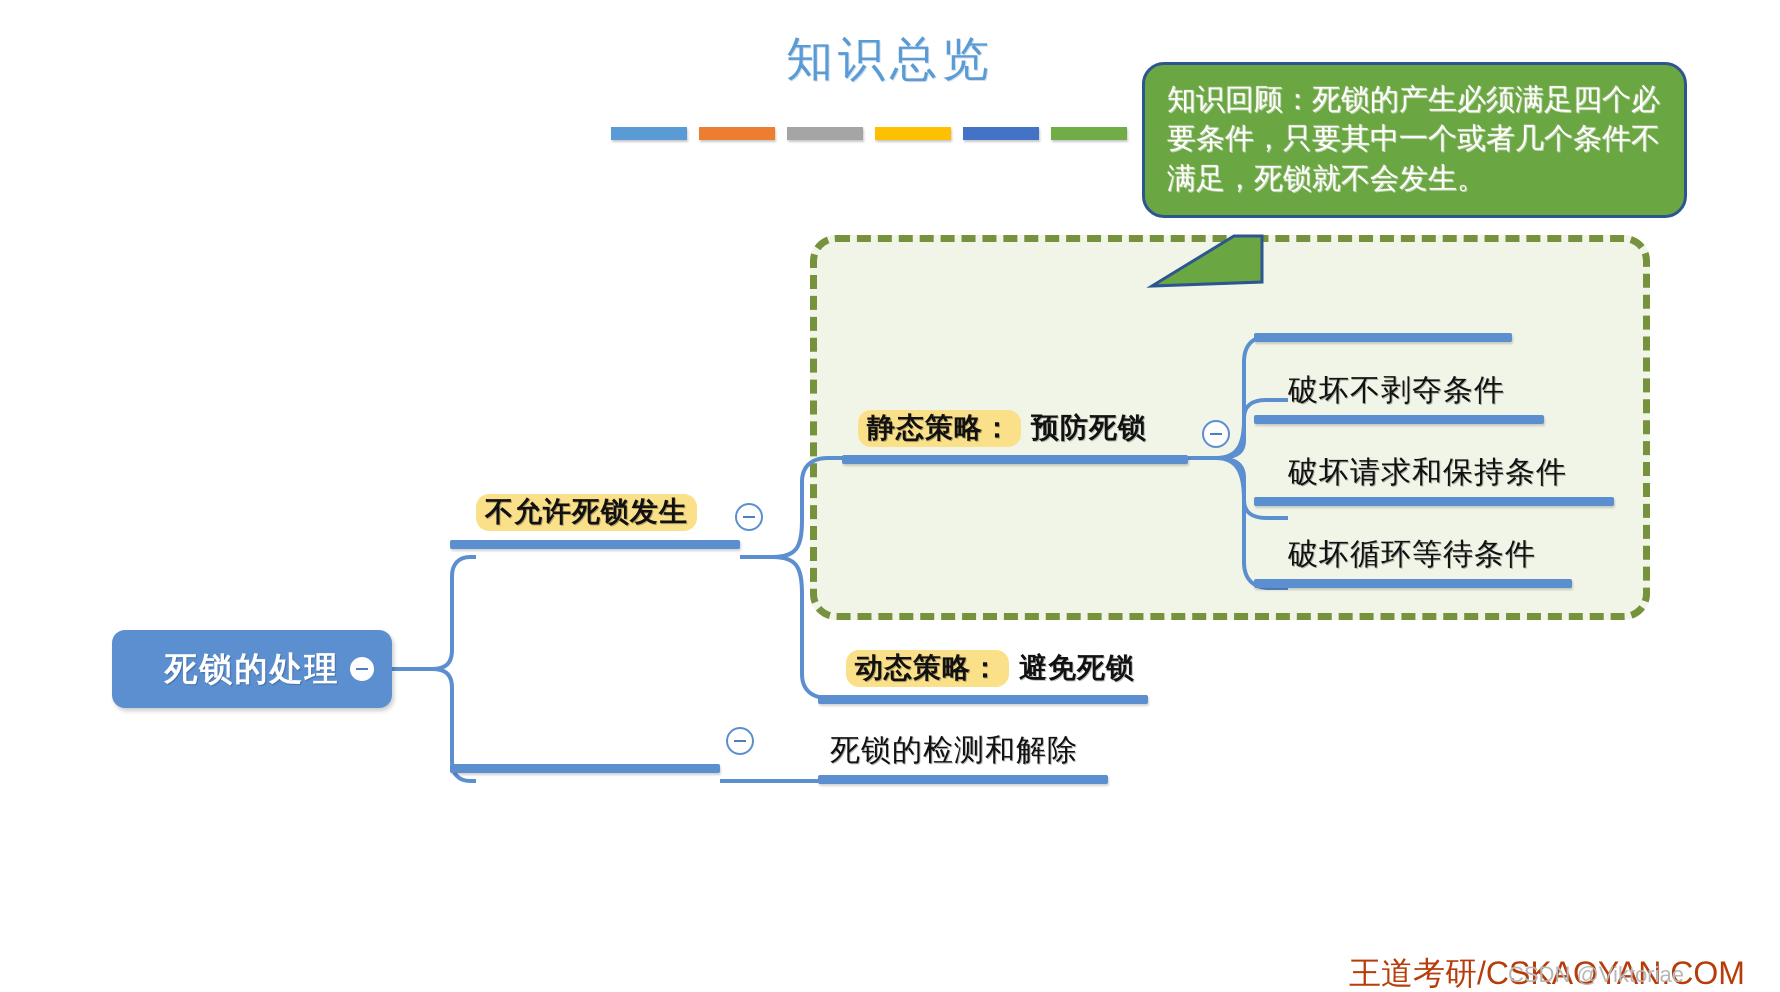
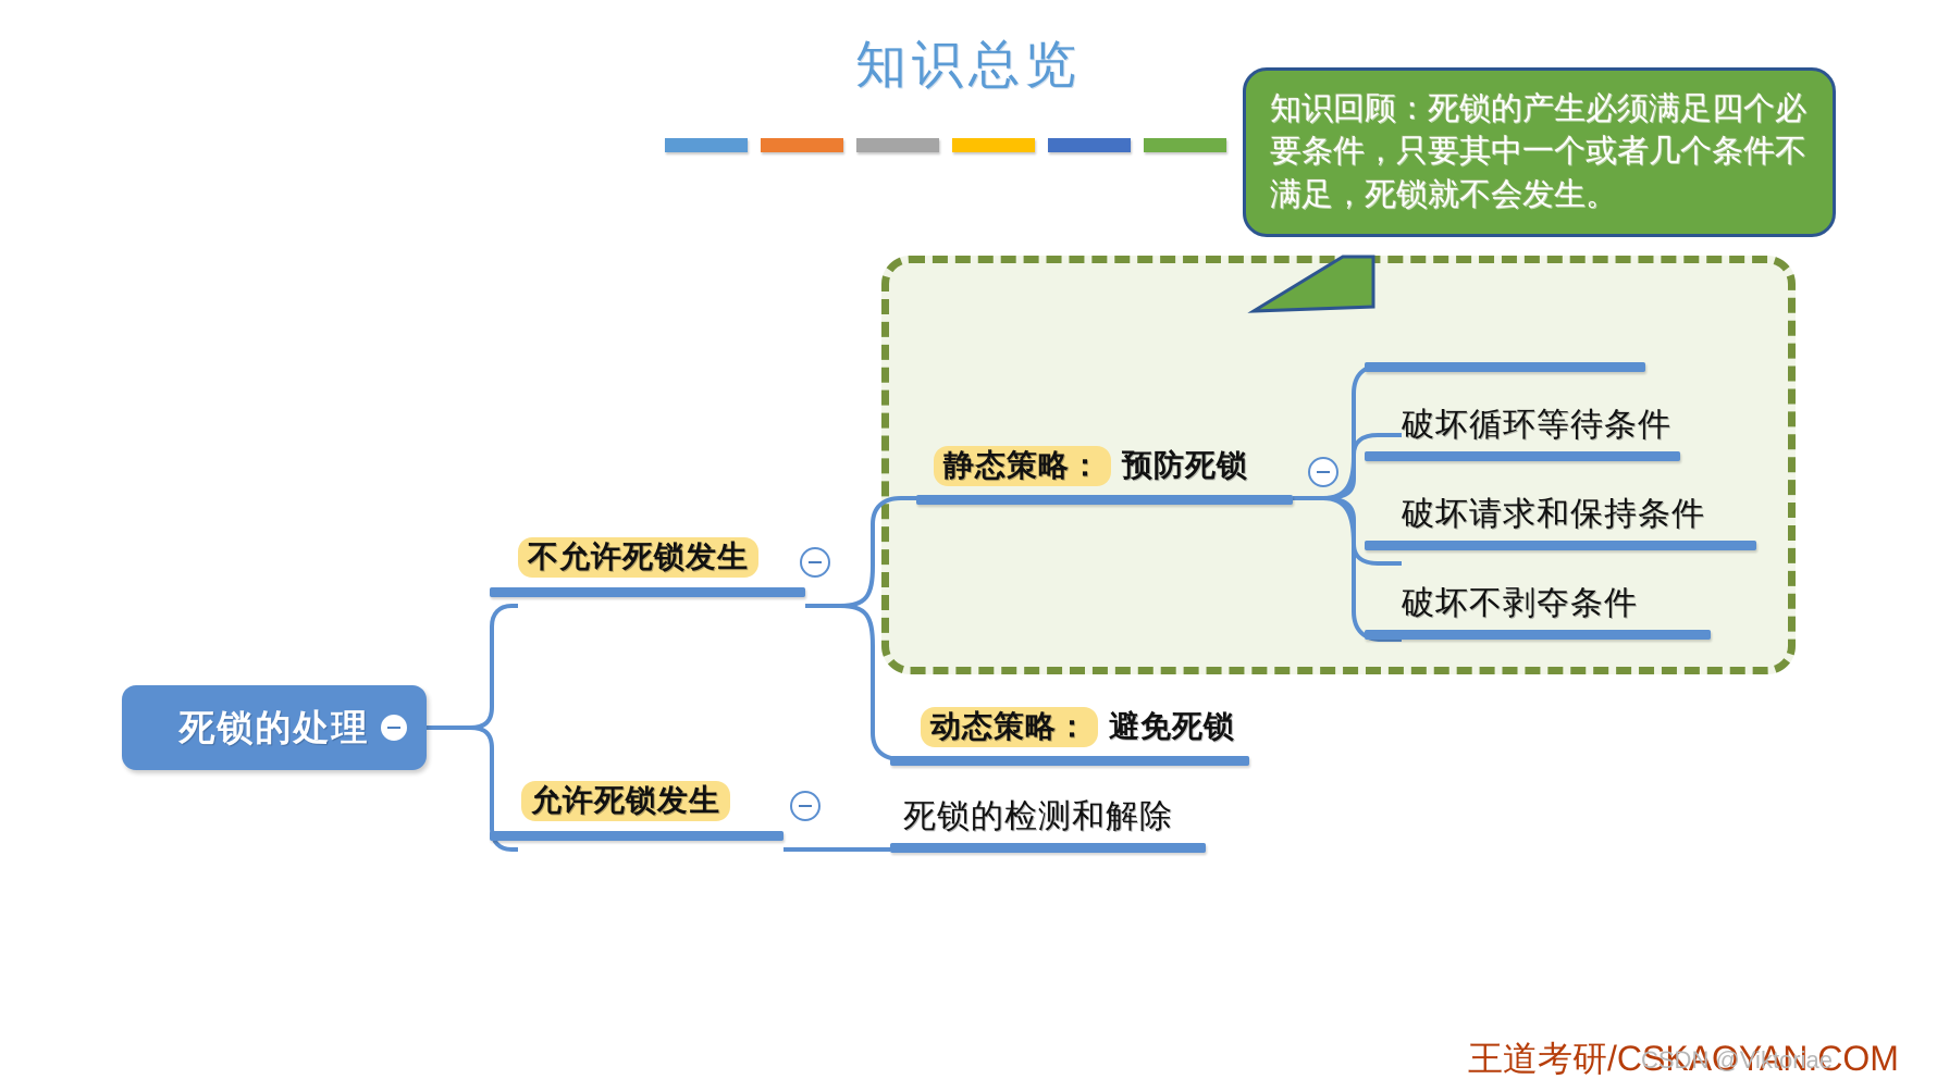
  知识总览
  知识回顾：死锁的产生必须满足四个必要条件，只要其中一个或者几个条件不满足，死锁就不会发生。
  死锁的处理
  不允许死锁发生
+ 允许死锁发生
  静态策略： 预防死锁
  动态策略： 避免死锁
  死锁的检测和解除
- 破坏不剥夺条件
+ 破坏循环等待条件
  破坏请求和保持条件
- 破坏循环等待条件
+ 破坏不剥夺条件
  王道考研/CSKAOYAN.COM
  CSDN @Viktoriae
